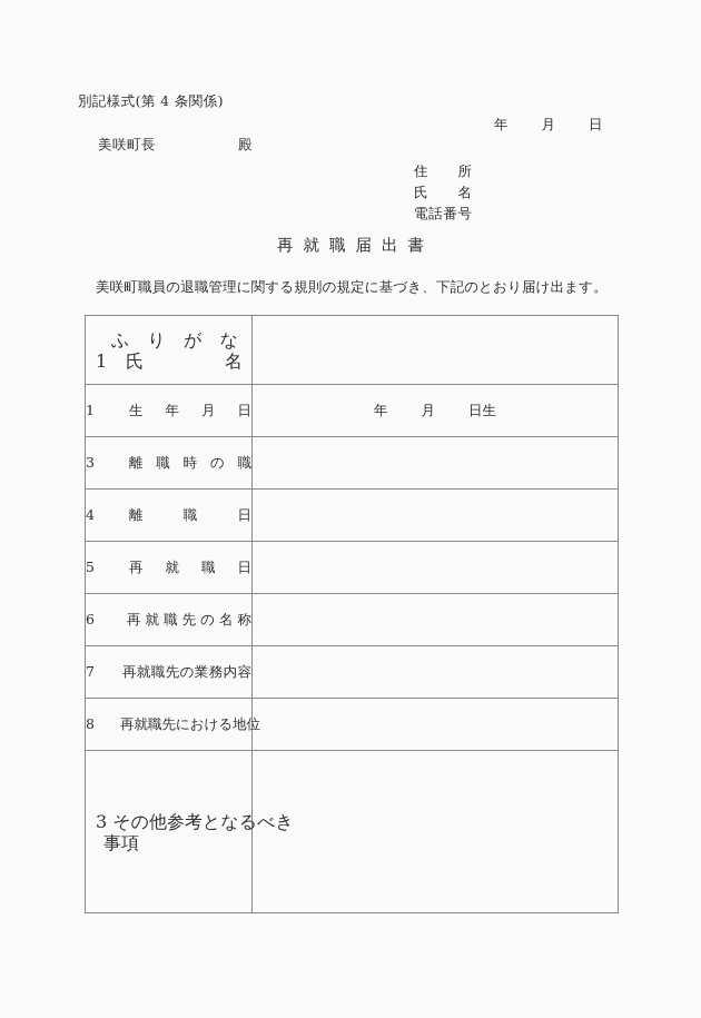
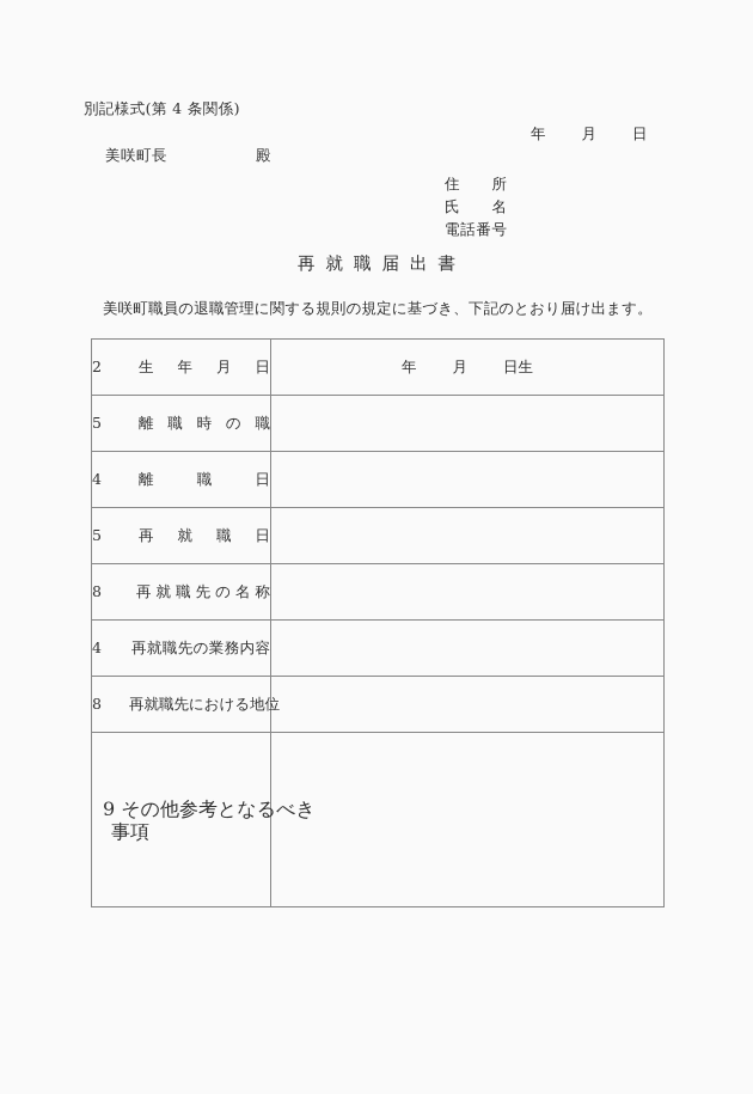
  別記様式(第 4 条関係)
  年 月 日
  美咲町長 殿
  住所
  氏名
  電話番号
  再就職届出書
  美咲町職員の退職管理に関する規則の規定に基づき、下記のとおり届け出ます。
- ふりがな 1 氏名
- 1 生年月日	年 月 日生
+ 2 生年月日	年 月 日生
- 3 離職時の職
+ 5 離職時の職
  4 離職日
  5 再就職日
- 6 再就職先の名称
+ 8 再就職先の名称
- 7 再就職先の業務内容
+ 4 再就職先の業務内容
  8 再就職先における地位
- 3 その他参考となるべき 事項
+ 9 その他参考となるべき 事項
